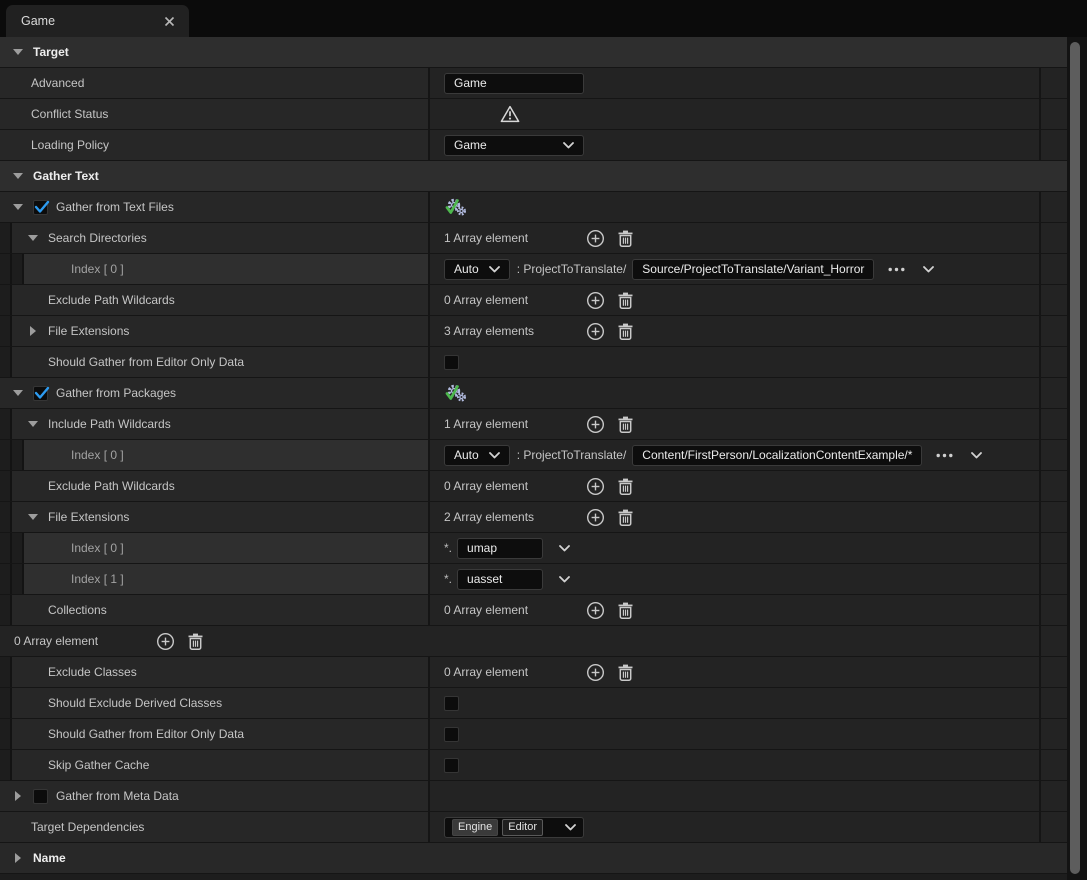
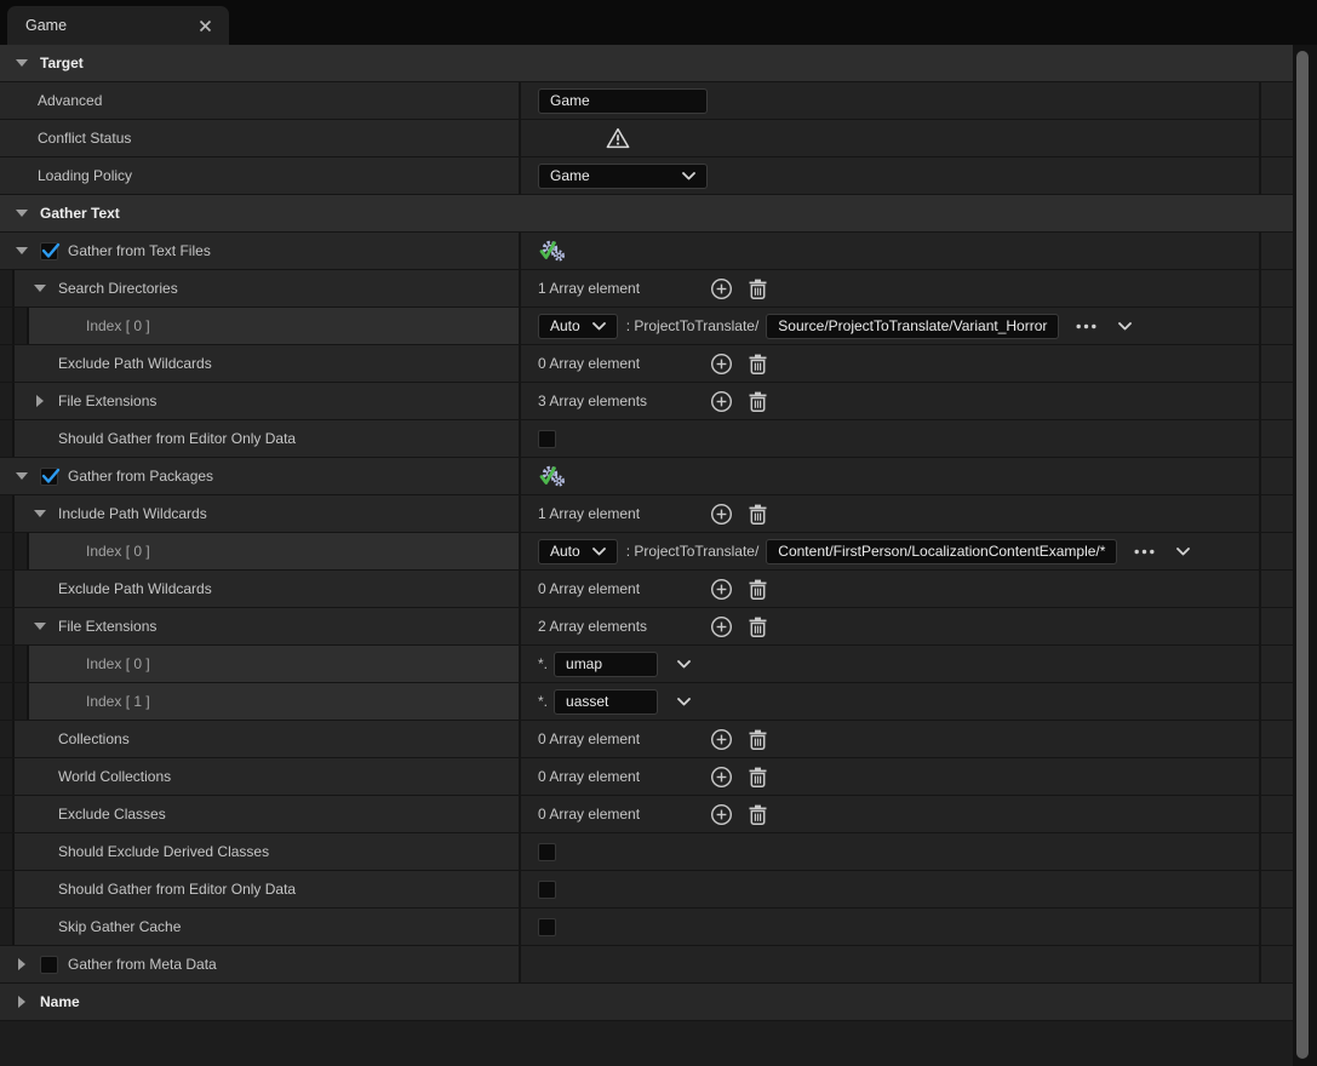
  Game
  Target
  Advanced
  Game
  Conflict Status
  Loading Policy
  Game
  Gather Text
  Gather from Text Files
  Search Directories
  1 Array element
  Index [ 0 ]
  Auto
  : ProjectToTranslate/
  Source/ProjectToTranslate/Variant_Horror
  Exclude Path Wildcards
  0 Array element
  File Extensions
  3 Array elements
  Should Gather from Editor Only Data
  Gather from Packages
  Include Path Wildcards
  1 Array element
  Index [ 0 ]
  Auto
  : ProjectToTranslate/
  Content/FirstPerson/LocalizationContentExample/*
  Exclude Path Wildcards
  0 Array element
  File Extensions
  2 Array elements
  Index [ 0 ]
  *.
  umap
  Index [ 1 ]
  *.
  uasset
  Collections
  0 Array element
+ World Collections
  0 Array element
  Exclude Classes
  0 Array element
  Should Exclude Derived Classes
  Should Gather from Editor Only Data
  Skip Gather Cache
  Gather from Meta Data
- Target Dependencies
- Engine
- Editor
  Name
